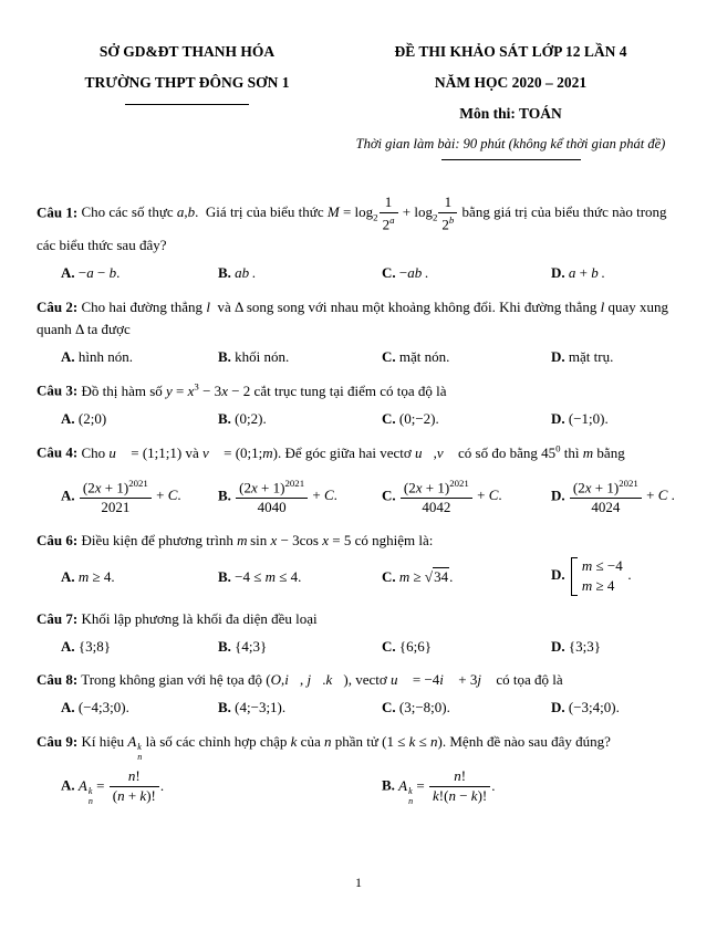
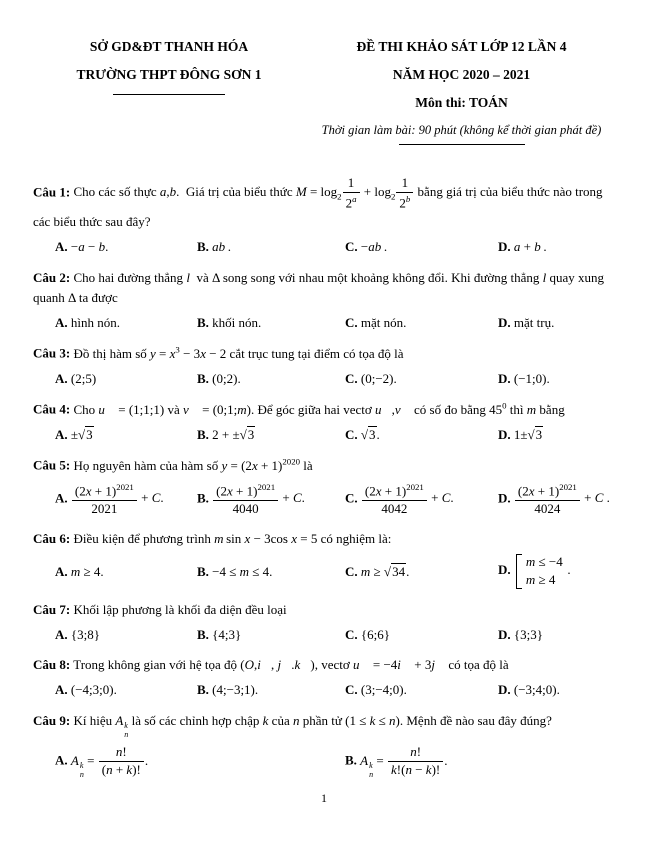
  SỞ GD&ĐT THANH HÓA
  TRƯỜNG THPT ĐÔNG SƠN 1
  ĐỀ THI KHẢO SÁT LỚP 12 LẦN 4
  NĂM HỌC 2020 – 2021
  Môn thi: TOÁN
  Thời gian làm bài: 90 phút (không kể thời gian phát đề)
  Câu 1: Cho các số thực a,b. Giá trị của biểu thức M = log2
  1
  2a
  + log2
  1
  2b
  bằng giá trị của biểu thức nào trong các biểu thức sau đây?
  A. −a − b.
  B. ab .
  C. −ab .
  D. a + b .
  Câu 2: Cho hai đường thẳng l và Δ song song với nhau một khoảng không đổi. Khi đường thẳng l quay xung quanh Δ ta được
  A. hình nón.
  B. khối nón.
  C. mặt nón.
  D. mặt trụ.
  Câu 3: Đồ thị hàm số y = x3 − 3x − 2 cắt trục tung tại điểm có tọa độ là
- A. (2;0)
+ A. (2;5)
  B. (0;2).
  C. (0;−2).
  D. (−1;0).
  Câu 4: Cho u⃗ = (1;1;1) và v⃗ = (0;1;m). Để góc giữa hai vectơ u⃗,v⃗ có số đo bằng 450 thì m bằng
+ A. ±√3
+ B. 2 + ±√3
+ C. √3.
+ D. 1±√3
+ Câu 5: Họ nguyên hàm của hàm số y = (2x + 1)2020 là
  A.
  (2x + 1)2021
  2021
  + C.
  B.
  (2x + 1)2021
  4040
  + C.
  C.
  (2x + 1)2021
  4042
  + C.
  D.
  (2x + 1)2021
  4024
  + C .
  Câu 6: Điều kiện để phương trình m sin x − 3cos x = 5 có nghiệm là:
  A. m ≥ 4.
  B. −4 ≤ m ≤ 4.
  C. m ≥ √34.
  D.
  m ≤ −4
  m ≥ 4
  .
  Câu 7: Khối lập phương là khối đa diện đều loại
  A. {3;8}
  B. {4;3}
  C. {6;6}
  D. {3;3}
  Câu 8: Trong không gian với hệ tọa độ (O,i⃗, j⃗.k⃗), vectơ u⃗ = −4i⃗ + 3j⃗ có tọa độ là
  A. (−4;3;0).
  B. (4;−3;1).
- C. (3;−8;0).
+ C. (3;−4;0).
  D. (−3;4;0).
  Câu 9: Kí hiệu A
  k
  n
  là số các chỉnh hợp chập k của n phần tử (1 ≤ k ≤ n). Mệnh đề nào sau đây đúng?
  A. A
  k
  n
  =
  n!
  (n + k)!
  .
  B. A
  k
  n
  =
  n!
  k!(n − k)!
  .
  1
